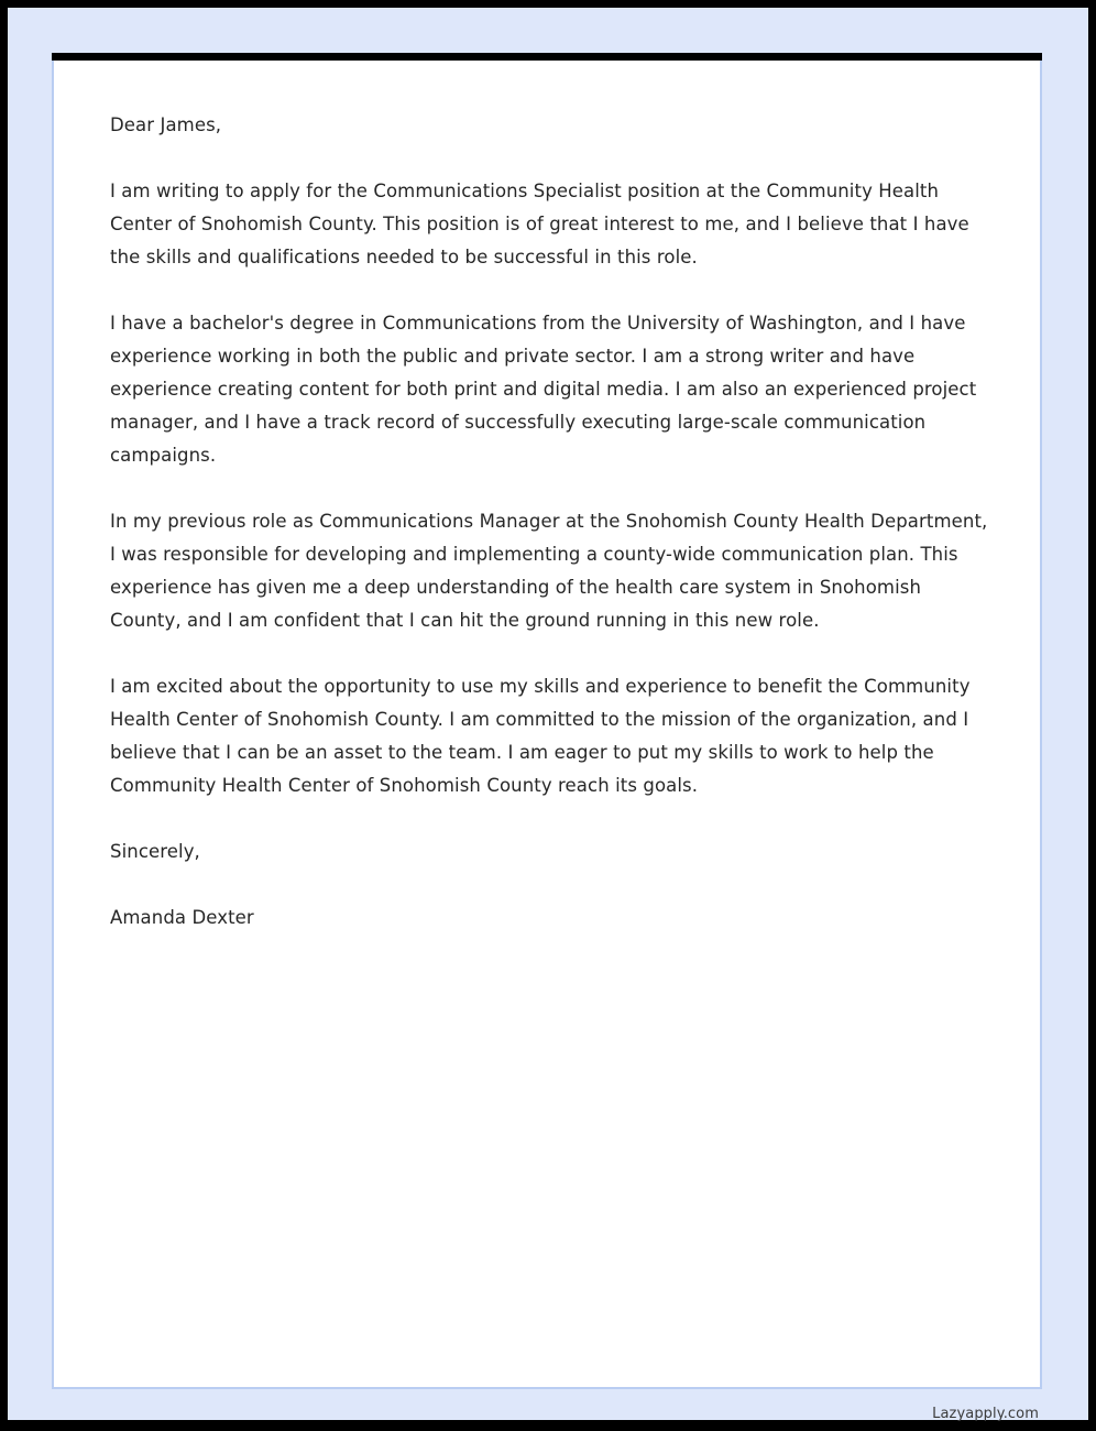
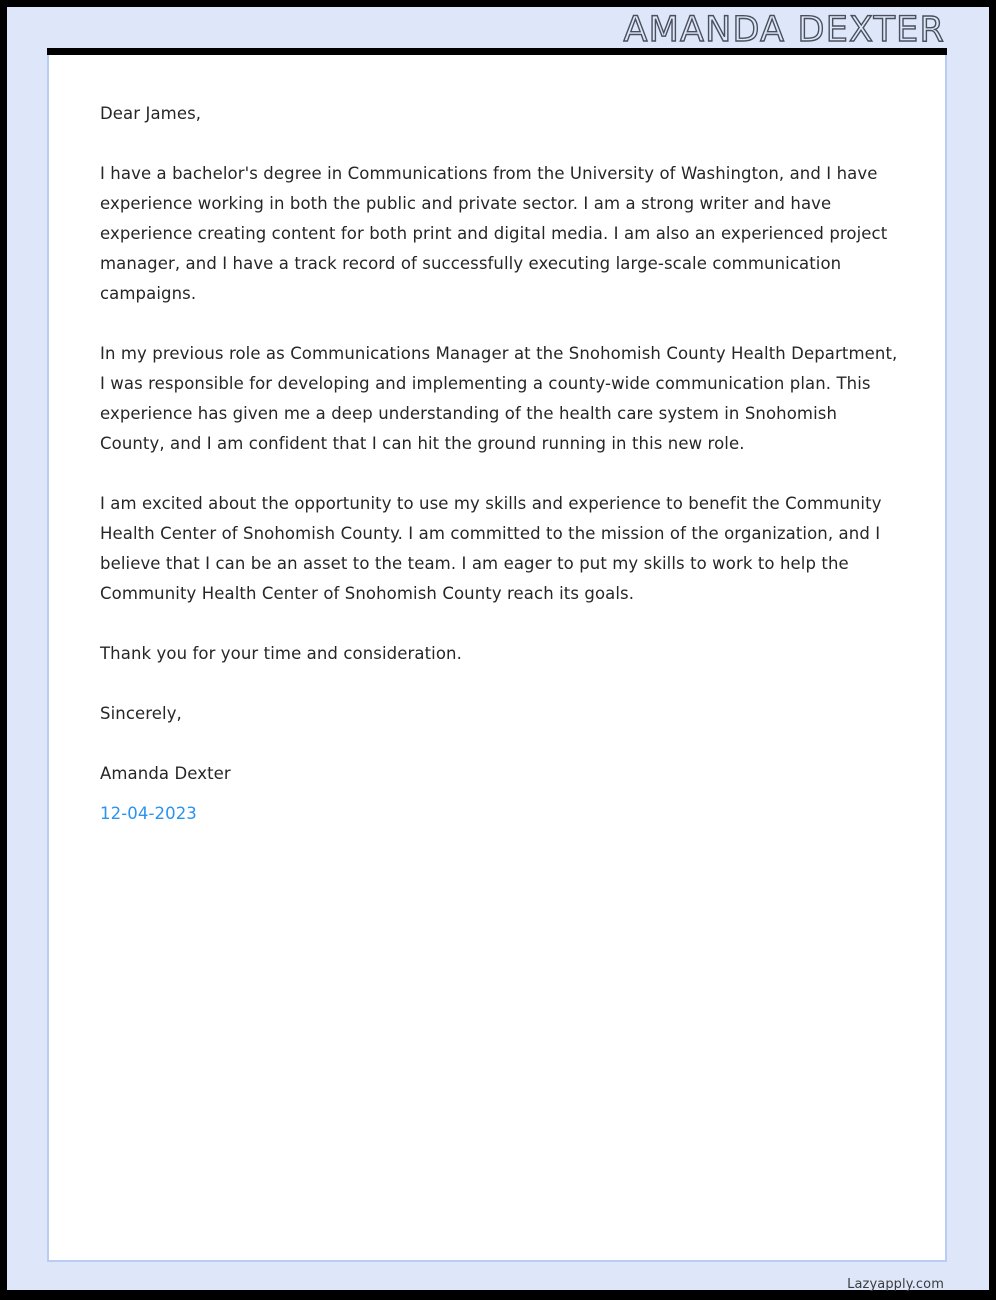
+ AMANDA DEXTER
  Dear James,
- I am writing to apply for the Communications Specialist position at the Community Health Center of Snohomish County. This position is of great interest to me, and I believe that I have the skills and qualifications needed to be successful in this role.
  I have a bachelor's degree in Communications from the University of Washington, and I have experience working in both the public and private sector. I am a strong writer and have experience creating content for both print and digital media. I am also an experienced project manager, and I have a track record of successfully executing large-scale communication campaigns.
  In my previous role as Communications Manager at the Snohomish County Health Department, I was responsible for developing and implementing a county-wide communication plan. This experience has given me a deep understanding of the health care system in Snohomish County, and I am confident that I can hit the ground running in this new role.
  I am excited about the opportunity to use my skills and experience to benefit the Community Health Center of Snohomish County. I am committed to the mission of the organization, and I believe that I can be an asset to the team. I am eager to put my skills to work to help the Community Health Center of Snohomish County reach its goals.
+ Thank you for your time and consideration.
  Sincerely,
  Amanda Dexter
+ 12-04-2023
  Lazyapply.com
